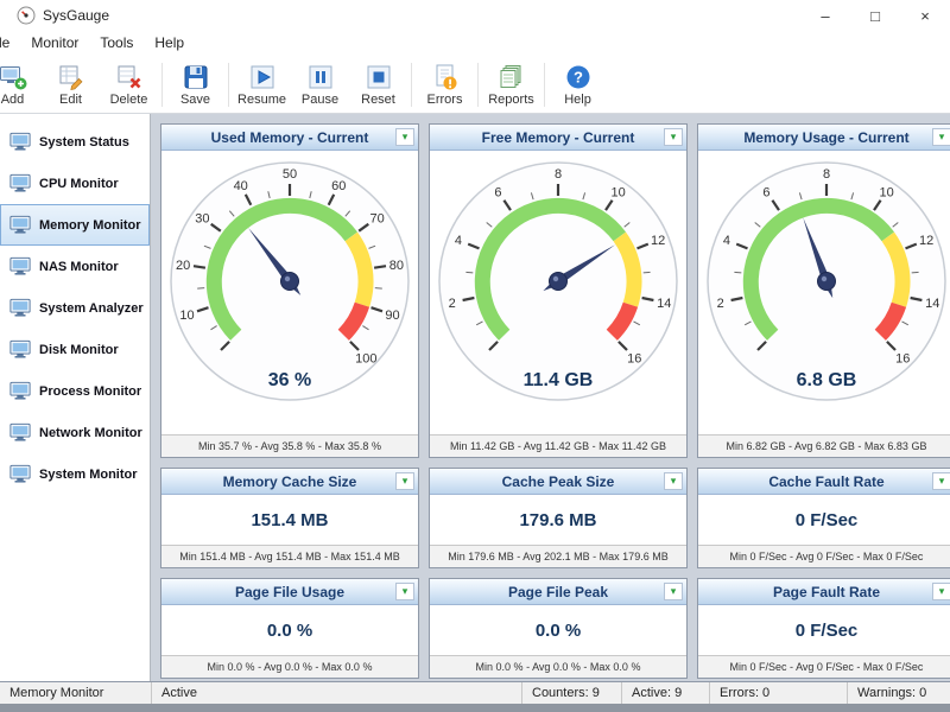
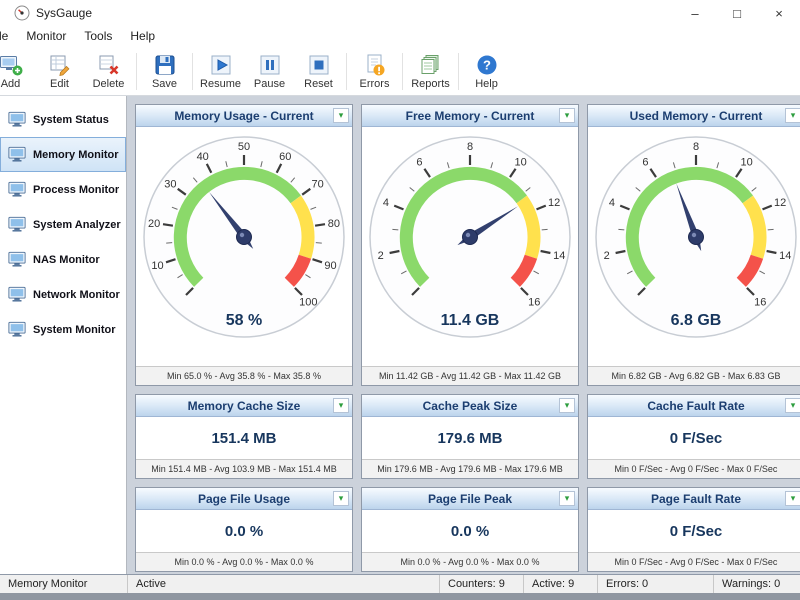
  SysGauge
  –
  □
  ×
  Monitor
  Tools
  Help
  Add
  Edit
  Delete
  Save
  Resume
  Pause
  Reset
  Errors
  Reports
  ?
  Help
  System Status
- CPU Monitor
  Memory Monitor
- NAS Monitor
+ Process Monitor
  System Analyzer
- Disk Monitor
- Process Monitor
+ NAS Monitor
  Network Monitor
  System Monitor
- Used Memory - Current
+ Memory Usage - Current
  ▾
  10
  20
  30
  40
  50
  60
  70
  80
  90
  100
- 36 %
+ 58 %
- Min 35.7 % - Avg 35.8 % - Max 35.8 %
+ Min 65.0 % - Avg 35.8 % - Max 35.8 %
  Free Memory - Current
  ▾
  2
  4
  6
  8
  10
  12
  14
  16
  11.4 GB
  Min 11.42 GB - Avg 11.42 GB - Max 11.42 GB
- Memory Usage - Current
+ Used Memory - Current
  ▾
  2
  4
  6
  8
  10
  12
  14
  16
  6.8 GB
  Min 6.82 GB - Avg 6.82 GB - Max 6.83 GB
  Memory Cache Size
  ▾
  151.4 MB
- Min 151.4 MB - Avg 151.4 MB - Max 151.4 MB
+ Min 151.4 MB - Avg 103.9 MB - Max 151.4 MB
  Cache Peak Size
  ▾
  179.6 MB
- Min 179.6 MB - Avg 202.1 MB - Max 179.6 MB
+ Min 179.6 MB - Avg 179.6 MB - Max 179.6 MB
  Cache Fault Rate
  ▾
  0 F/Sec
  Min 0 F/Sec - Avg 0 F/Sec - Max 0 F/Sec
  Page File Usage
  ▾
  0.0 %
  Min 0.0 % - Avg 0.0 % - Max 0.0 %
  Page File Peak
  ▾
  0.0 %
  Min 0.0 % - Avg 0.0 % - Max 0.0 %
  Page Fault Rate
  ▾
  0 F/Sec
  Min 0 F/Sec - Avg 0 F/Sec - Max 0 F/Sec
  Memory Monitor
  Active
  Counters: 9
  Active: 9
  Errors: 0
  Warnings: 0
